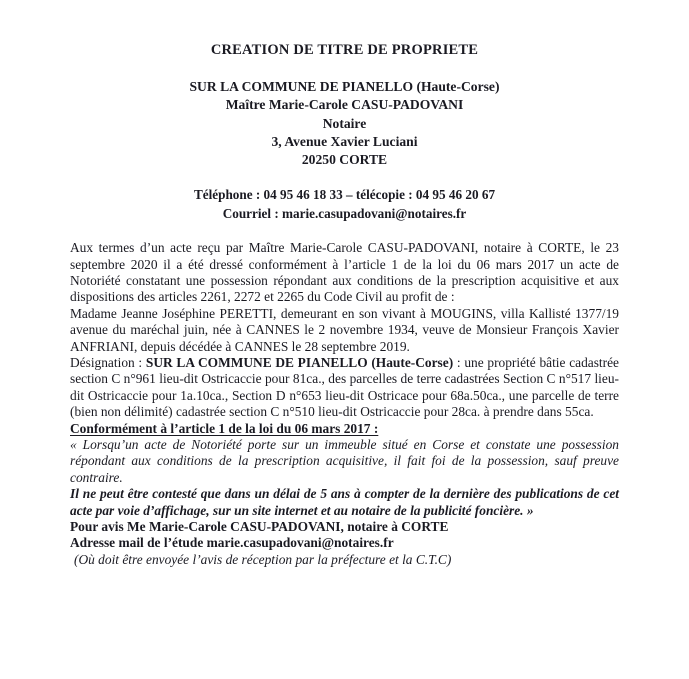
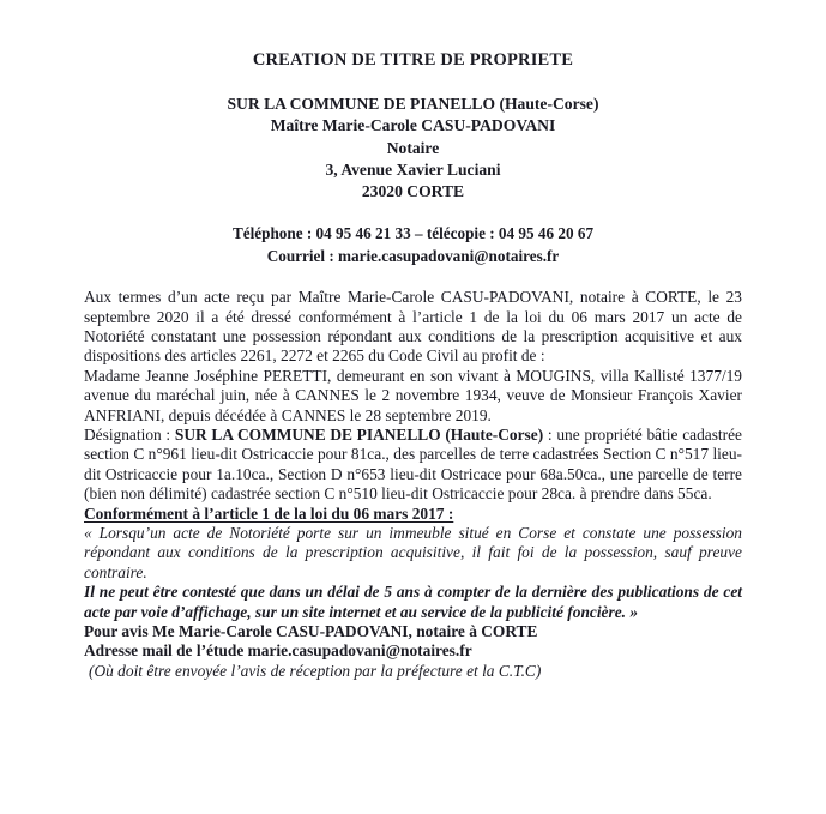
  CREATION DE TITRE DE PROPRIETE
  SUR LA COMMUNE DE PIANELLO (Haute-Corse)
  Maître Marie-Carole CASU-PADOVANI
  Notaire
  3, Avenue Xavier Luciani
- 20250 CORTE
+ 23020 CORTE
- Téléphone : 04 95 46 18 33 – télécopie : 04 95 46 20 67
+ Téléphone : 04 95 46 21 33 – télécopie : 04 95 46 20 67
  Courriel : marie.casupadovani@notaires.fr
  Aux termes d’un acte reçu par Maître Marie-Carole CASU-PADOVANI, notaire à CORTE, le 23 septembre 2020 il a été dressé conformément à l’article 1 de la loi du 06 mars 2017 un acte de Notoriété constatant une possession répondant aux conditions de la prescription acquisitive et aux dispositions des articles 2261, 2272 et 2265 du Code Civil au profit de :
  Madame Jeanne Joséphine PERETTI, demeurant en son vivant à MOUGINS, villa Kallisté 1377/19 avenue du maréchal juin, née à CANNES le 2 novembre 1934, veuve de Monsieur François Xavier ANFRIANI, depuis décédée à CANNES le 28 septembre 2019.
  Désignation : SUR LA COMMUNE DE PIANELLO (Haute-Corse) : une propriété bâtie cadastrée section C n°961 lieu-dit Ostricaccie pour 81ca., des parcelles de terre cadastrées Section C n°517 lieu-dit Ostricaccie pour 1a.10ca., Section D n°653 lieu-dit Ostricace pour 68a.50ca., une parcelle de terre (bien non délimité) cadastrée section C n°510 lieu-dit Ostricaccie pour 28ca. à prendre dans 55ca.
  Conformément à l’article 1 de la loi du 06 mars 2017 :
  « Lorsqu’un acte de Notoriété porte sur un immeuble situé en Corse et constate une possession répondant aux conditions de la prescription acquisitive, il fait foi de la possession, sauf preuve contraire.
- Il ne peut être contesté que dans un délai de 5 ans à compter de la dernière des publications de cet acte par voie d’affichage, sur un site internet et au notaire de la publicité foncière. »
+ Il ne peut être contesté que dans un délai de 5 ans à compter de la dernière des publications de cet acte par voie d’affichage, sur un site internet et au service de la publicité foncière. »
  Pour avis Me Marie-Carole CASU-PADOVANI, notaire à CORTE
  Adresse mail de l’étude marie.casupadovani@notaires.fr
  (Où doit être envoyée l’avis de réception par la préfecture et la C.T.C)
